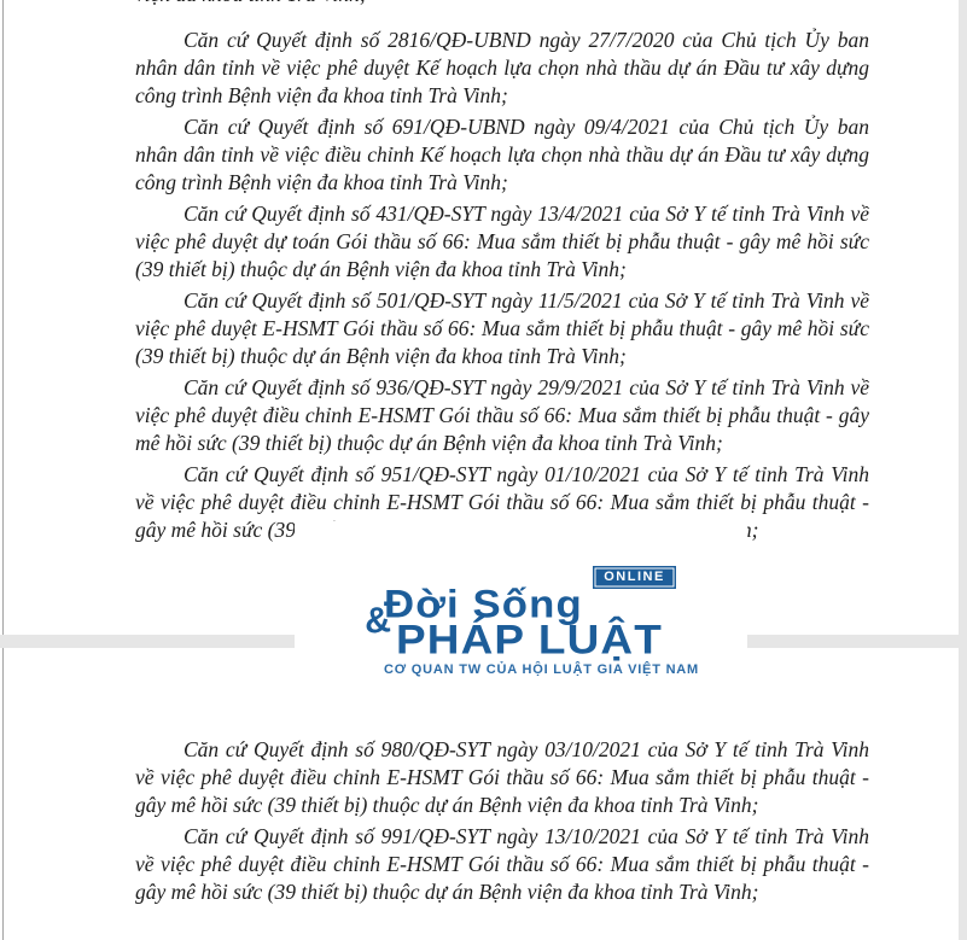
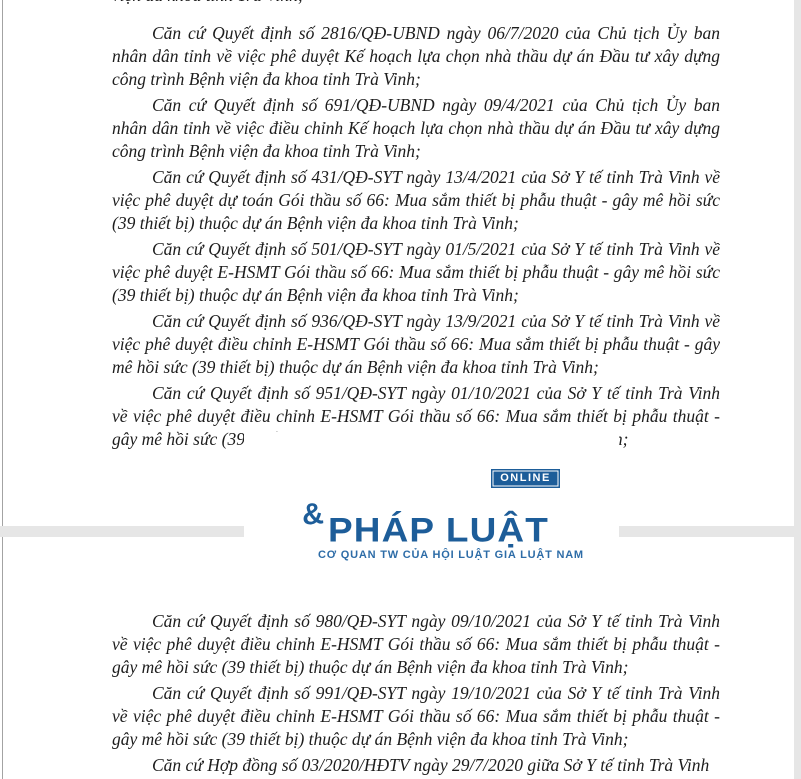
- Căn cứ Quyết định số 2816/QĐ-UBND ngày 27/7/2020 của Chủ tịch Ủy ban nhân dân tỉnh về việc phê duyệt Kế hoạch lựa chọn nhà thầu dự án Đầu tư xây dựng công trình Bệnh viện đa khoa tỉnh Trà Vinh;
+ Căn cứ Quyết định số 2816/QĐ-UBND ngày 06/7/2020 của Chủ tịch Ủy ban nhân dân tỉnh về việc phê duyệt Kế hoạch lựa chọn nhà thầu dự án Đầu tư xây dựng công trình Bệnh viện đa khoa tỉnh Trà Vinh;
  Căn cứ Quyết định số 691/QĐ-UBND ngày 09/4/2021 của Chủ tịch Ủy ban nhân dân tỉnh về việc điều chỉnh Kế hoạch lựa chọn nhà thầu dự án Đầu tư xây dựng công trình Bệnh viện đa khoa tỉnh Trà Vinh;
  Căn cứ Quyết định số 431/QĐ-SYT ngày 13/4/2021 của Sở Y tế tỉnh Trà Vinh về việc phê duyệt dự toán Gói thầu số 66: Mua sắm thiết bị phẫu thuật - gây mê hồi sức (39 thiết bị) thuộc dự án Bệnh viện đa khoa tỉnh Trà Vinh;
- Căn cứ Quyết định số 501/QĐ-SYT ngày 11/5/2021 của Sở Y tế tỉnh Trà Vinh về việc phê duyệt E-HSMT Gói thầu số 66: Mua sắm thiết bị phẫu thuật - gây mê hồi sức (39 thiết bị) thuộc dự án Bệnh viện đa khoa tỉnh Trà Vinh;
+ Căn cứ Quyết định số 501/QĐ-SYT ngày 01/5/2021 của Sở Y tế tỉnh Trà Vinh về việc phê duyệt E-HSMT Gói thầu số 66: Mua sắm thiết bị phẫu thuật - gây mê hồi sức (39 thiết bị) thuộc dự án Bệnh viện đa khoa tỉnh Trà Vinh;
- Căn cứ Quyết định số 936/QĐ-SYT ngày 29/9/2021 của Sở Y tế tỉnh Trà Vinh về việc phê duyệt điều chỉnh E-HSMT Gói thầu số 66: Mua sắm thiết bị phẫu thuật - gây mê hồi sức (39 thiết bị) thuộc dự án Bệnh viện đa khoa tỉnh Trà Vinh;
+ Căn cứ Quyết định số 936/QĐ-SYT ngày 13/9/2021 của Sở Y tế tỉnh Trà Vinh về việc phê duyệt điều chỉnh E-HSMT Gói thầu số 66: Mua sắm thiết bị phẫu thuật - gây mê hồi sức (39 thiết bị) thuộc dự án Bệnh viện đa khoa tỉnh Trà Vinh;
  Căn cứ Quyết định số 951/QĐ-SYT ngày 01/10/2021 của Sở Y tế tỉnh Trà Vinh về việc phê duyệt điều chỉnh E-HSMT Gói thầu số 66: Mua sắm thiết bị phẫu thuật - gây mê hồi sức (39;
- Căn cứ Quyết định số 980/QĐ-SYT ngày 03/10/2021 của Sở Y tế tỉnh Trà Vinh về việc phê duyệt điều chỉnh E-HSMT Gói thầu số 66: Mua sắm thiết bị phẫu thuật - gây mê hồi sức (39 thiết bị) thuộc dự án Bệnh viện đa khoa tỉnh Trà Vinh;
+ Căn cứ Quyết định số 980/QĐ-SYT ngày 09/10/2021 của Sở Y tế tỉnh Trà Vinh về việc phê duyệt điều chỉnh E-HSMT Gói thầu số 66: Mua sắm thiết bị phẫu thuật - gây mê hồi sức (39 thiết bị) thuộc dự án Bệnh viện đa khoa tỉnh Trà Vinh;
- Căn cứ Quyết định số 991/QĐ-SYT ngày 13/10/2021 của Sở Y tế tỉnh Trà Vinh về việc phê duyệt điều chỉnh E-HSMT Gói thầu số 66: Mua sắm thiết bị phẫu thuật - gây mê hồi sức (39 thiết bị) thuộc dự án Bệnh viện đa khoa tỉnh Trà Vinh;
+ Căn cứ Quyết định số 991/QĐ-SYT ngày 19/10/2021 của Sở Y tế tỉnh Trà Vinh về việc phê duyệt điều chỉnh E-HSMT Gói thầu số 66: Mua sắm thiết bị phẫu thuật - gây mê hồi sức (39 thiết bị) thuộc dự án Bệnh viện đa khoa tỉnh Trà Vinh;
+ Căn cứ Hợp đồng số 03/2020/HĐTV ngày 29/7/2020 giữa Sở Y tế tỉnh Trà Vinh
  ONLINE
- Đời Sống
  PHÁP LUẬT
- CƠ QUAN TW CỦA HỘI LUẬT GIA VIỆT NAM
+ CƠ QUAN TW CỦA HỘI LUẬT GIA LUẬT NAM
